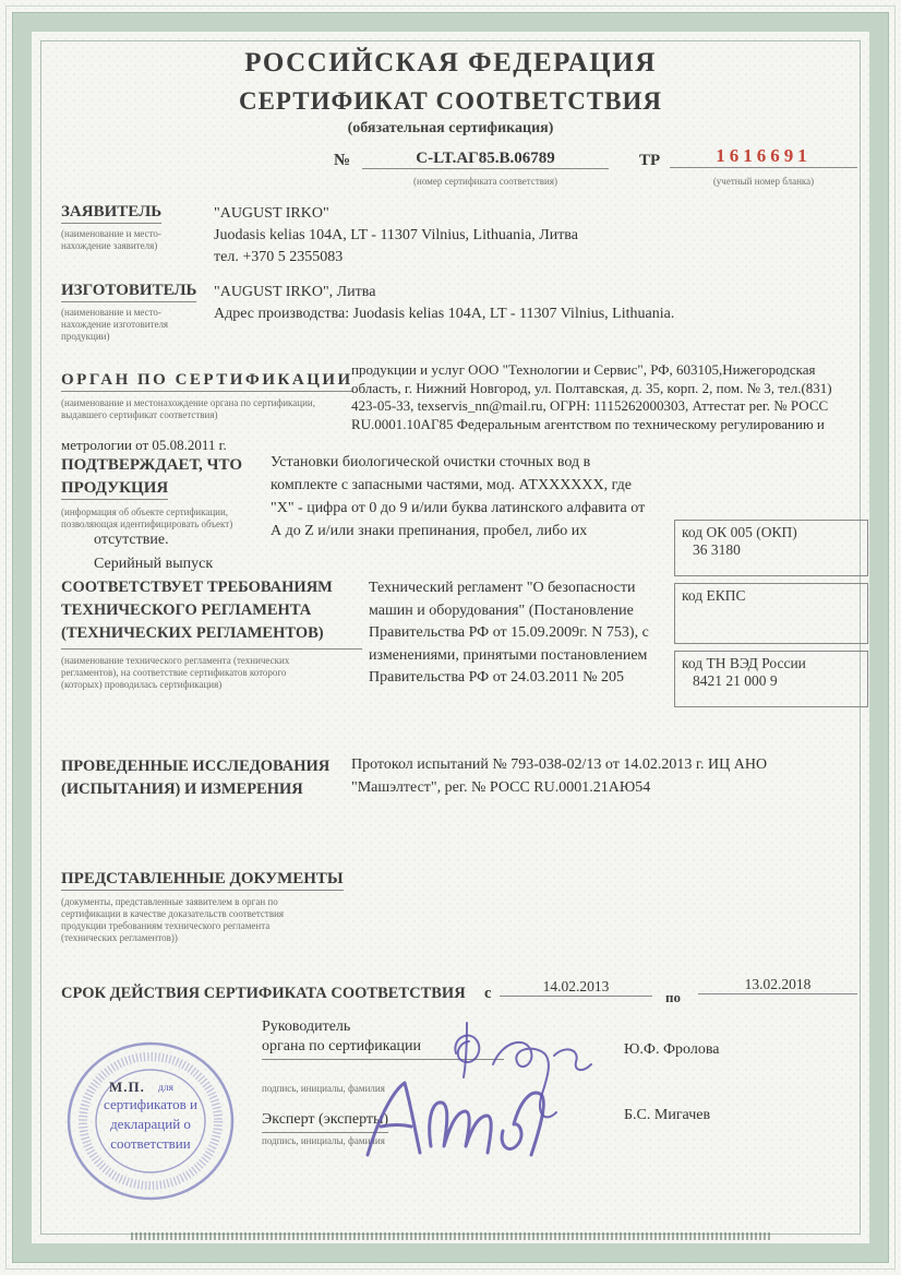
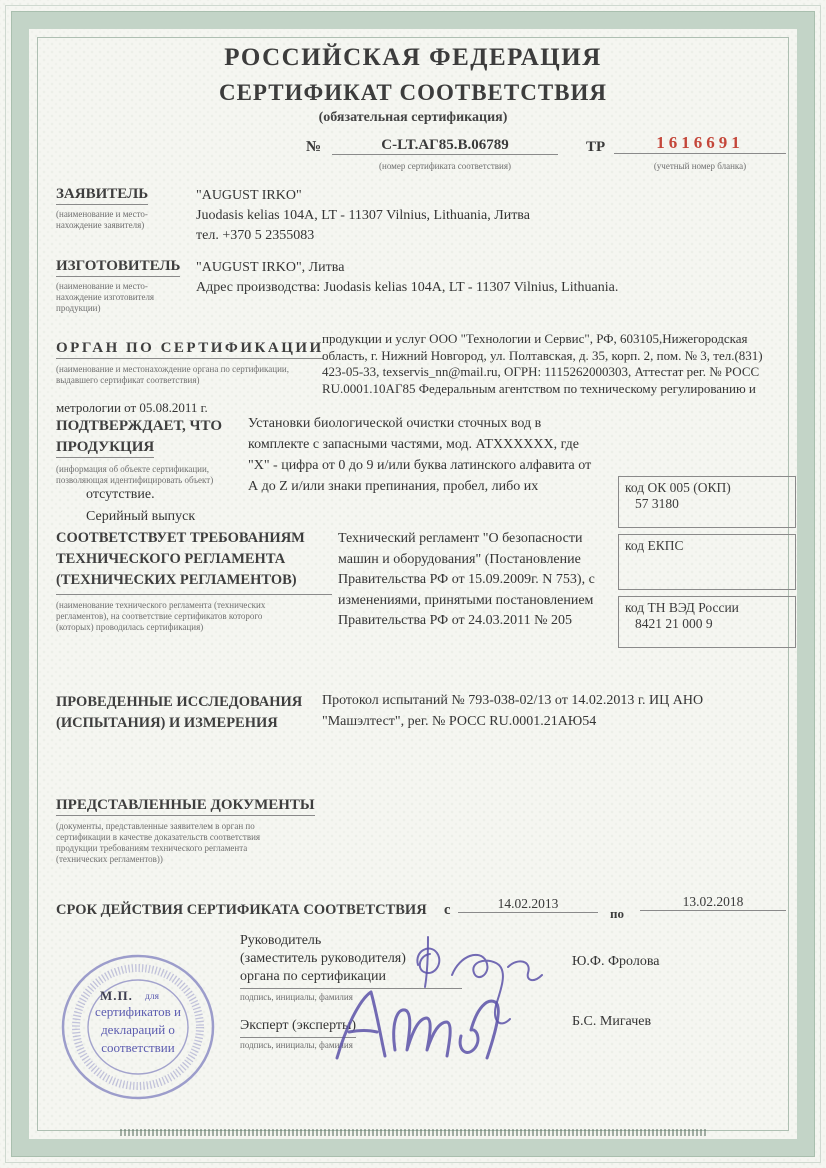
  РОССИЙСКАЯ ФЕДЕРАЦИЯ
  СЕРТИФИКАТ СООТВЕТСТВИЯ
  (обязательная сертификация)
  №
  С-LT.АГ85.В.06789
  (номер сертификата соответствия)
  ТР
  1616691
  (учетный номер бланка)
  ЗАЯВИТЕЛЬ
  (наименование и место-
  нахождение заявителя)
  "AUGUST IRKO"
  Juodasis kelias 104A, LT - 11307 Vilnius, Lithuania, Литва
  тел. +370 5 2355083
  ИЗГОТОВИТЕЛЬ
  (наименование и место-
  нахождение изготовителя
  продукции)
  "AUGUST IRKO", Литва
  Адрес производства: Juodasis kelias 104A, LT - 11307 Vilnius, Lithuania.
  ОРГАН ПО СЕРТИФИКАЦИИ
  (наименование и местонахождение органа по сертификации,
  выдавшего сертификат соответствия)
  продукции и услуг ООО "Технологии и Сервис", РФ, 603105,Нижегородская
  область, г. Нижний Новгород, ул. Полтавская, д. 35, корп. 2, пом. № 3, тел.(831)
  423-05-33, texservis_nn@mail.ru, ОГРН: 1115262000303, Аттестат рег. № РОСС
  RU.0001.10АГ85 Федеральным агентством по техническому регулированию и
  метрологии от 05.08.2011 г.
  ПОДТВЕРЖДАЕТ, ЧТО
  ПРОДУКЦИЯ
  (информация об объекте сертификации,
  позволяющая идентифицировать объект)
  Установки биологической очистки сточных вод в
  комплекте с запасными частями, мод. АТХХХХХХ, где
  "X" - цифра от 0 до 9 и/или буква латинского алфавита от
  А до Z и/или знаки препинания, пробел, либо их
  отсутствие.
  Серийный выпуск
  код ОК 005 (ОКП)
- 36 3180
+ 57 3180
  код ЕКПС
  код ТН ВЭД России
  8421 21 000 9
  СООТВЕТСТВУЕТ ТРЕБОВАНИЯМ
  ТЕХНИЧЕСКОГО РЕГЛАМЕНТА
  (ТЕХНИЧЕСКИХ РЕГЛАМЕНТОВ)
  (наименование технического регламента (технических
  регламентов), на соответствие сертификатов которого
  (которых) проводилась сертификация)
  Технический регламент "О безопасности
  машин и оборудования" (Постановление
  Правительства РФ от 15.09.2009г. N 753), с
  изменениями, принятыми постановлением
  Правительства РФ от 24.03.2011 № 205
  ПРОВЕДЕННЫЕ ИССЛЕДОВАНИЯ
  (ИСПЫТАНИЯ) И ИЗМЕРЕНИЯ
  Протокол испытаний № 793-038-02/13 от 14.02.2013 г. ИЦ АНО
  "Машэлтест", рег. № РОСС RU.0001.21АЮ54
  ПРЕДСТАВЛЕННЫЕ ДОКУМЕНТЫ
  (документы, представленные заявителем в орган по
  сертификации в качестве доказательств соответствия
  продукции требованиям технического регламента
  (технических регламентов))
  СРОК ДЕЙСТВИЯ СЕРТИФИКАТА СООТВЕТСТВИЯ
  с
  14.02.2013
  по
  13.02.2018
  Руководитель
+ (заместитель руководителя)
  органа по сертификации
  подпись, инициалы, фамилия
  Ю.Ф. Фролова
  Эксперт (эксперты)
  подпись, инициалы, фамилия
  Б.С. Мигачев
  для
  сертификатов и
  деклараций о
  соответствии
  М.П.
